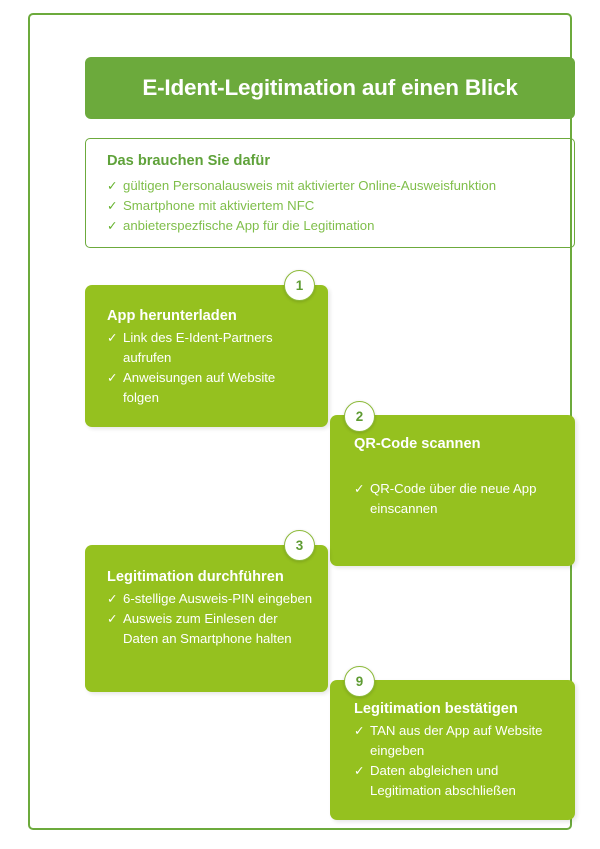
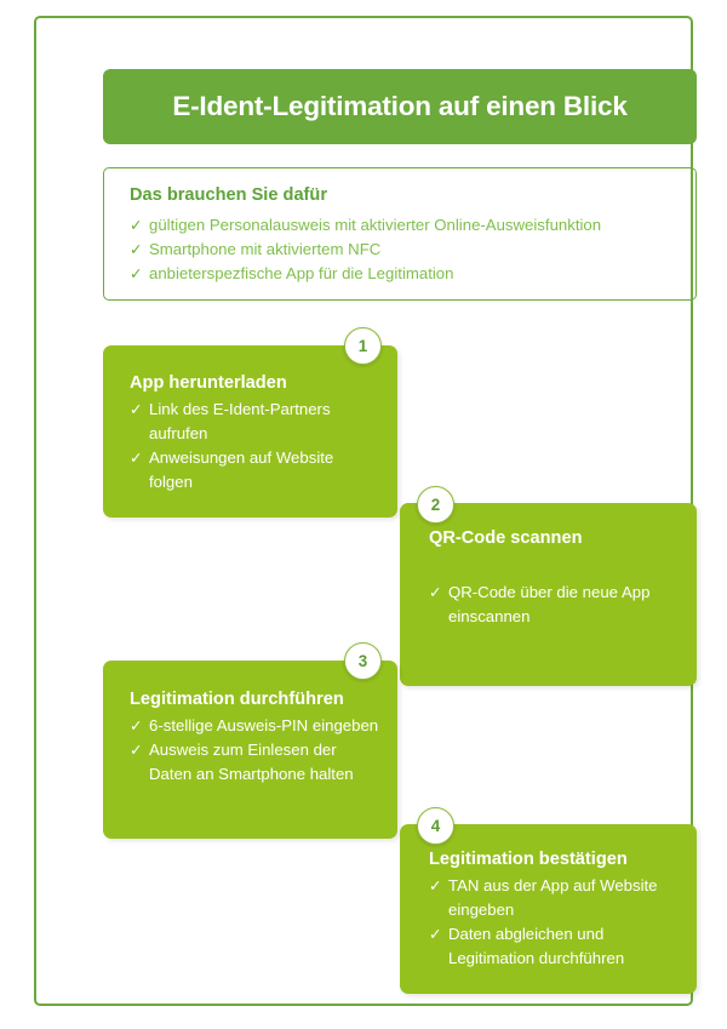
  E-Ident-Legitimation auf einen Blick
  Das brauchen Sie dafür
  ✓
  gültigen Personalausweis mit aktivierter Online-Ausweisfunktion
  ✓
  Smartphone mit aktiviertem NFC
  ✓
  anbieterspezfische App für die Legitimation
  1
  App herunterladen
  ✓
  Link des E-Ident-Partners aufrufen
  ✓
  Anweisungen auf Website folgen
  2
  QR-Code scannen
  ✓
  QR-Code über die neue App einscannen
  3
  Legitimation durchführen
  ✓
  6-stellige Ausweis-PIN eingeben
  ✓
  Ausweis zum Einlesen der Daten an Smartphone halten
- 9
+ 4
  Legitimation bestätigen
  ✓
  TAN aus der App auf Website eingeben
  ✓
- Daten abgleichen und Legitimation abschließen
+ Daten abgleichen und Legitimation durchführen
